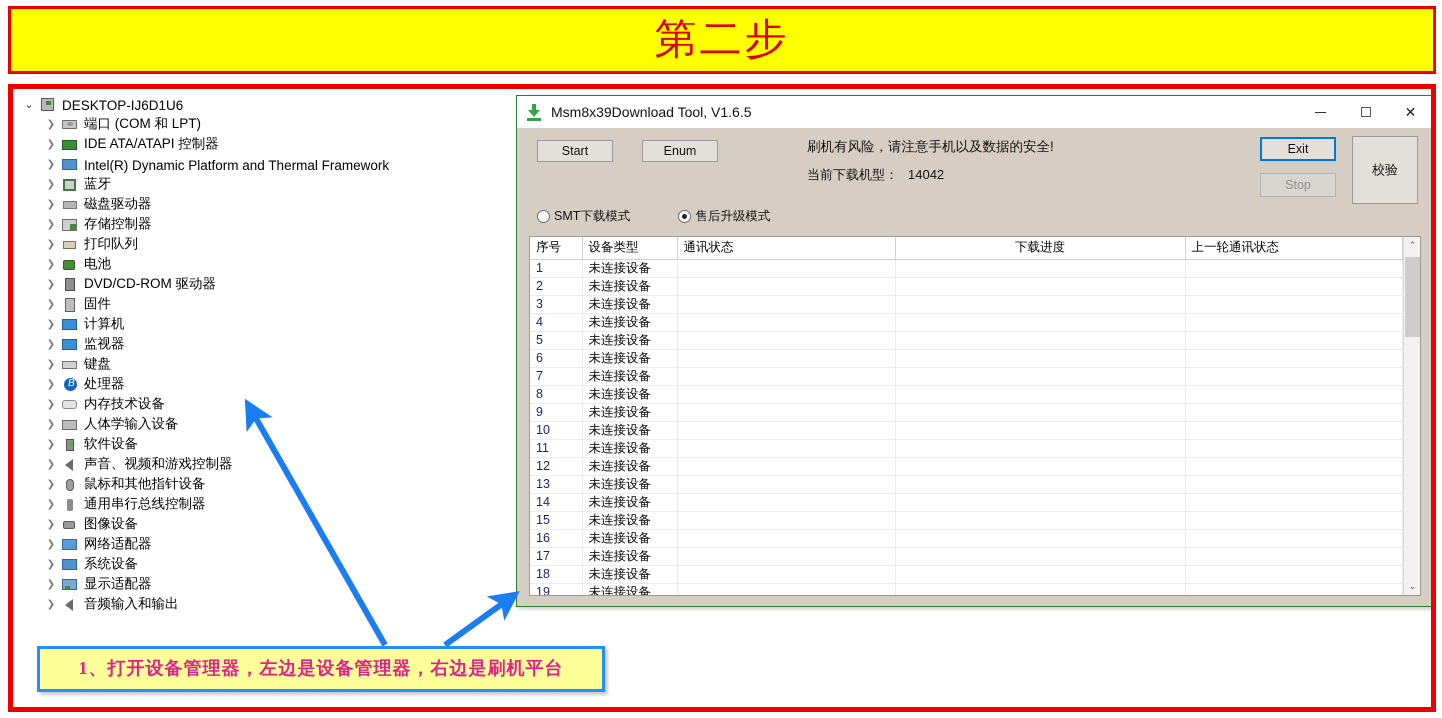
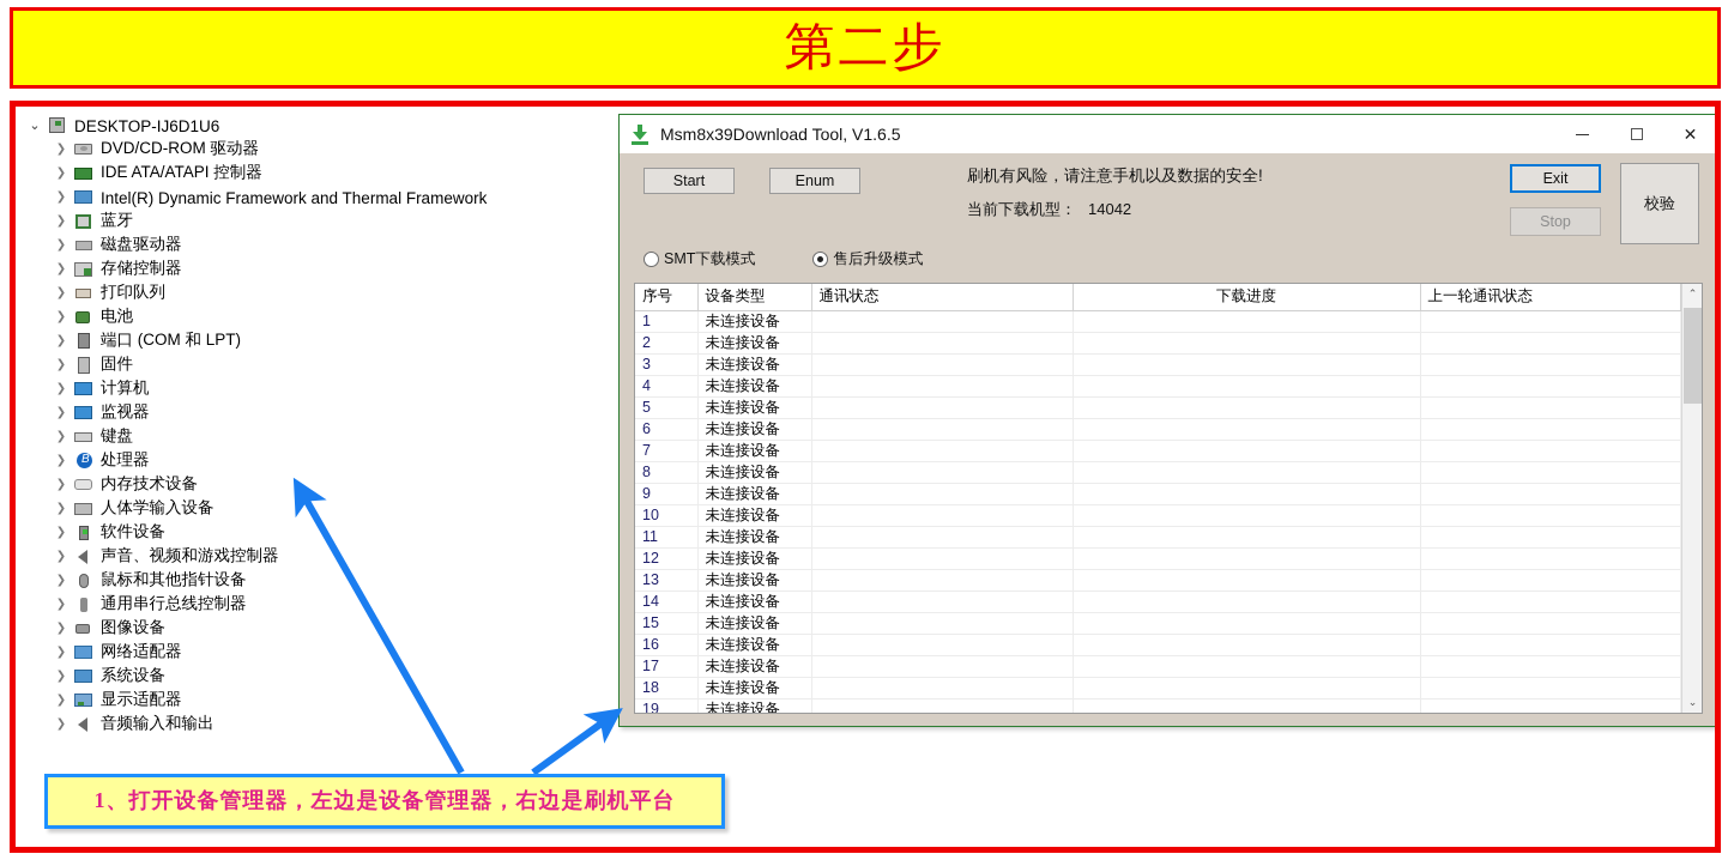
  第二步
  ⌄
  DESKTOP-IJ6D1U6
  ❯
- 端口 (COM 和 LPT)
+ DVD/CD-ROM 驱动器
  ❯
  IDE ATA/ATAPI 控制器
  ❯
- Intel(R) Dynamic Platform and Thermal Framework
+ Intel(R) Dynamic Framework and Thermal Framework
  ❯
  蓝牙
  ❯
  磁盘驱动器
  ❯
  存储控制器
  ❯
  打印队列
  ❯
  电池
  ❯
- DVD/CD-ROM 驱动器
+ 端口 (COM 和 LPT)
  ❯
  固件
  ❯
  计算机
  ❯
  监视器
  ❯
  键盘
  ❯
  处理器
  ❯
  内存技术设备
  ❯
  人体学输入设备
  ❯
  软件设备
  ❯
  声音、视频和游戏控制器
  ❯
  鼠标和其他指针设备
  ❯
  通用串行总线控制器
  ❯
  图像设备
  ❯
  网络适配器
  ❯
  系统设备
  ❯
  显示适配器
  ❯
  音频输入和输出
  Msm8x39Download Tool, V1.6.5
  ✕
  Start
  Enum
  Exit
  Stop
  校验
  刷机有风险，请注意手机以及数据的安全!
  当前下载机型： 14042
  SMT下载模式
  售后升级模式
  序号	设备类型	通讯状态	下载进度	上一轮通讯状态
  1	未连接设备
  2	未连接设备
  3	未连接设备
  4	未连接设备
  5	未连接设备
  6	未连接设备
  7	未连接设备
  8	未连接设备
  9	未连接设备
  10	未连接设备
  11	未连接设备
  12	未连接设备
  13	未连接设备
  14	未连接设备
  15	未连接设备
  16	未连接设备
  17	未连接设备
  18	未连接设备
  19	未连接设备
  ⌃
  ⌄
  1、打开设备管理器，左边是设备管理器，右边是刷机平台
